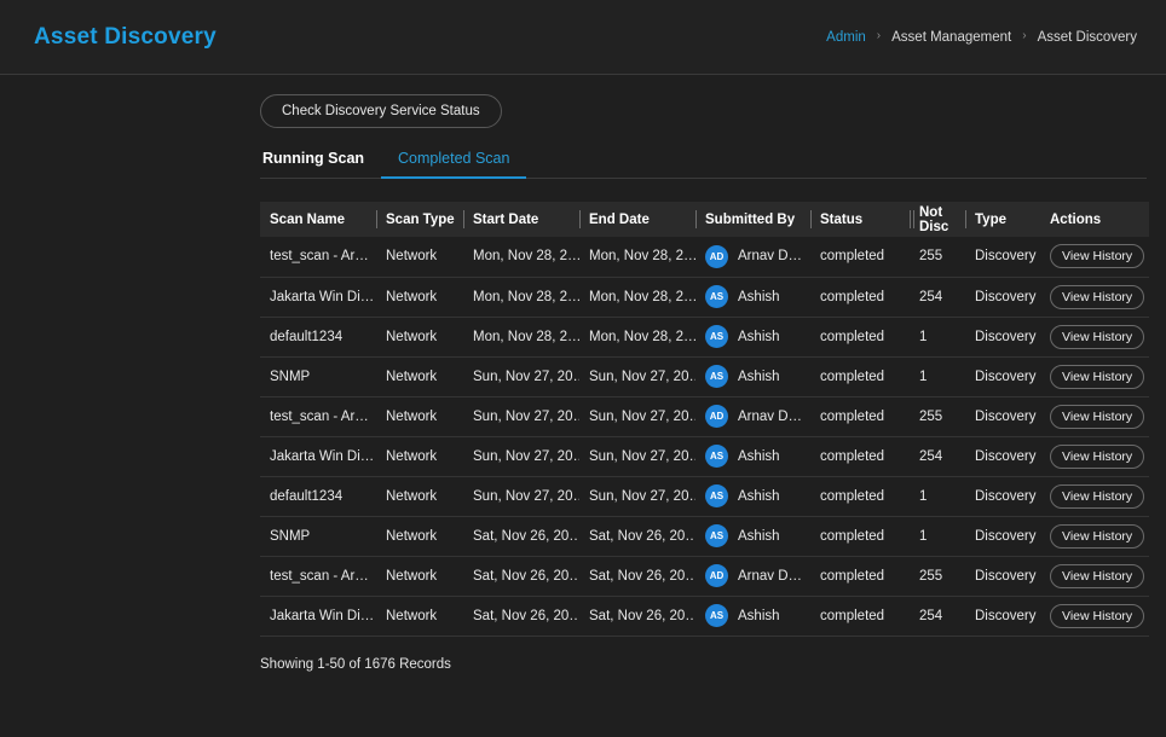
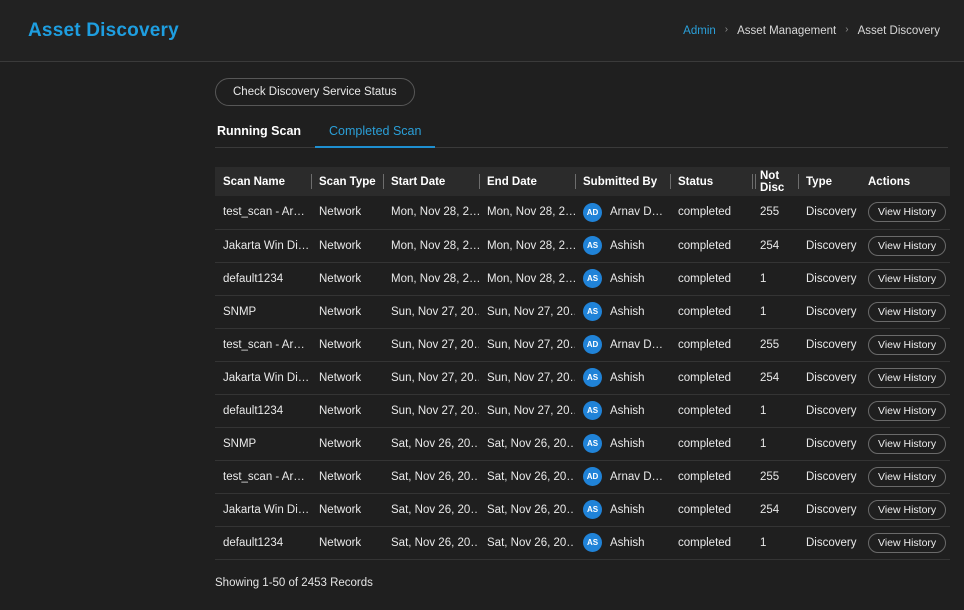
  Asset Discovery
  Admin
  ›
  Asset Management
  ›
  Asset Discovery
  Check Discovery Service Status
  Running Scan
  Completed Scan
  Scan Name	Scan Type	Start Date	End Date	Submitted By	Status	Not Disc	Type	Actions
  test_scan - Ar…	Network	Mon, Nov 28, 2…	Mon, Nov 28, 2…	AD Arnav D…	completed	255	Discovery	View History
  Jakarta Win Di…	Network	Mon, Nov 28, 2…	Mon, Nov 28, 2…	AS Ashish	completed	254	Discovery	View History
  default1234	Network	Mon, Nov 28, 2…	Mon, Nov 28, 2…	AS Ashish	completed	1	Discovery	View History
  SNMP	Network	Sun, Nov 27, 20	Sun, Nov 27, 20	AS Ashish	completed	1	Discovery	View History
  test_scan - Ar…	Network	Sun, Nov 27, 20	Sun, Nov 27, 20	AD Arnav D…	completed	255	Discovery	View History
  Jakarta Win Di…	Network	Sun, Nov 27, 20	Sun, Nov 27, 20	AS Ashish	completed	254	Discovery	View History
  default1234	Network	Sun, Nov 27, 20	Sun, Nov 27, 20	AS Ashish	completed	1	Discovery	View History
  SNMP	Network	Sat, Nov 26, 20…	Sat, Nov 26, 20…	AS Ashish	completed	1	Discovery	View History
  test_scan - Ar…	Network	Sat, Nov 26, 20…	Sat, Nov 26, 20…	AD Arnav D…	completed	255	Discovery	View History
  Jakarta Win Di…	Network	Sat, Nov 26, 20…	Sat, Nov 26, 20…	AS Ashish	completed	254	Discovery	View History
+ default1234	Network	Sat, Nov 26, 20…	Sat, Nov 26, 20…	AS Ashish	completed	1	Discovery	View History
- Showing 1-50 of 1676 Records
+ Showing 1-50 of 2453 Records
